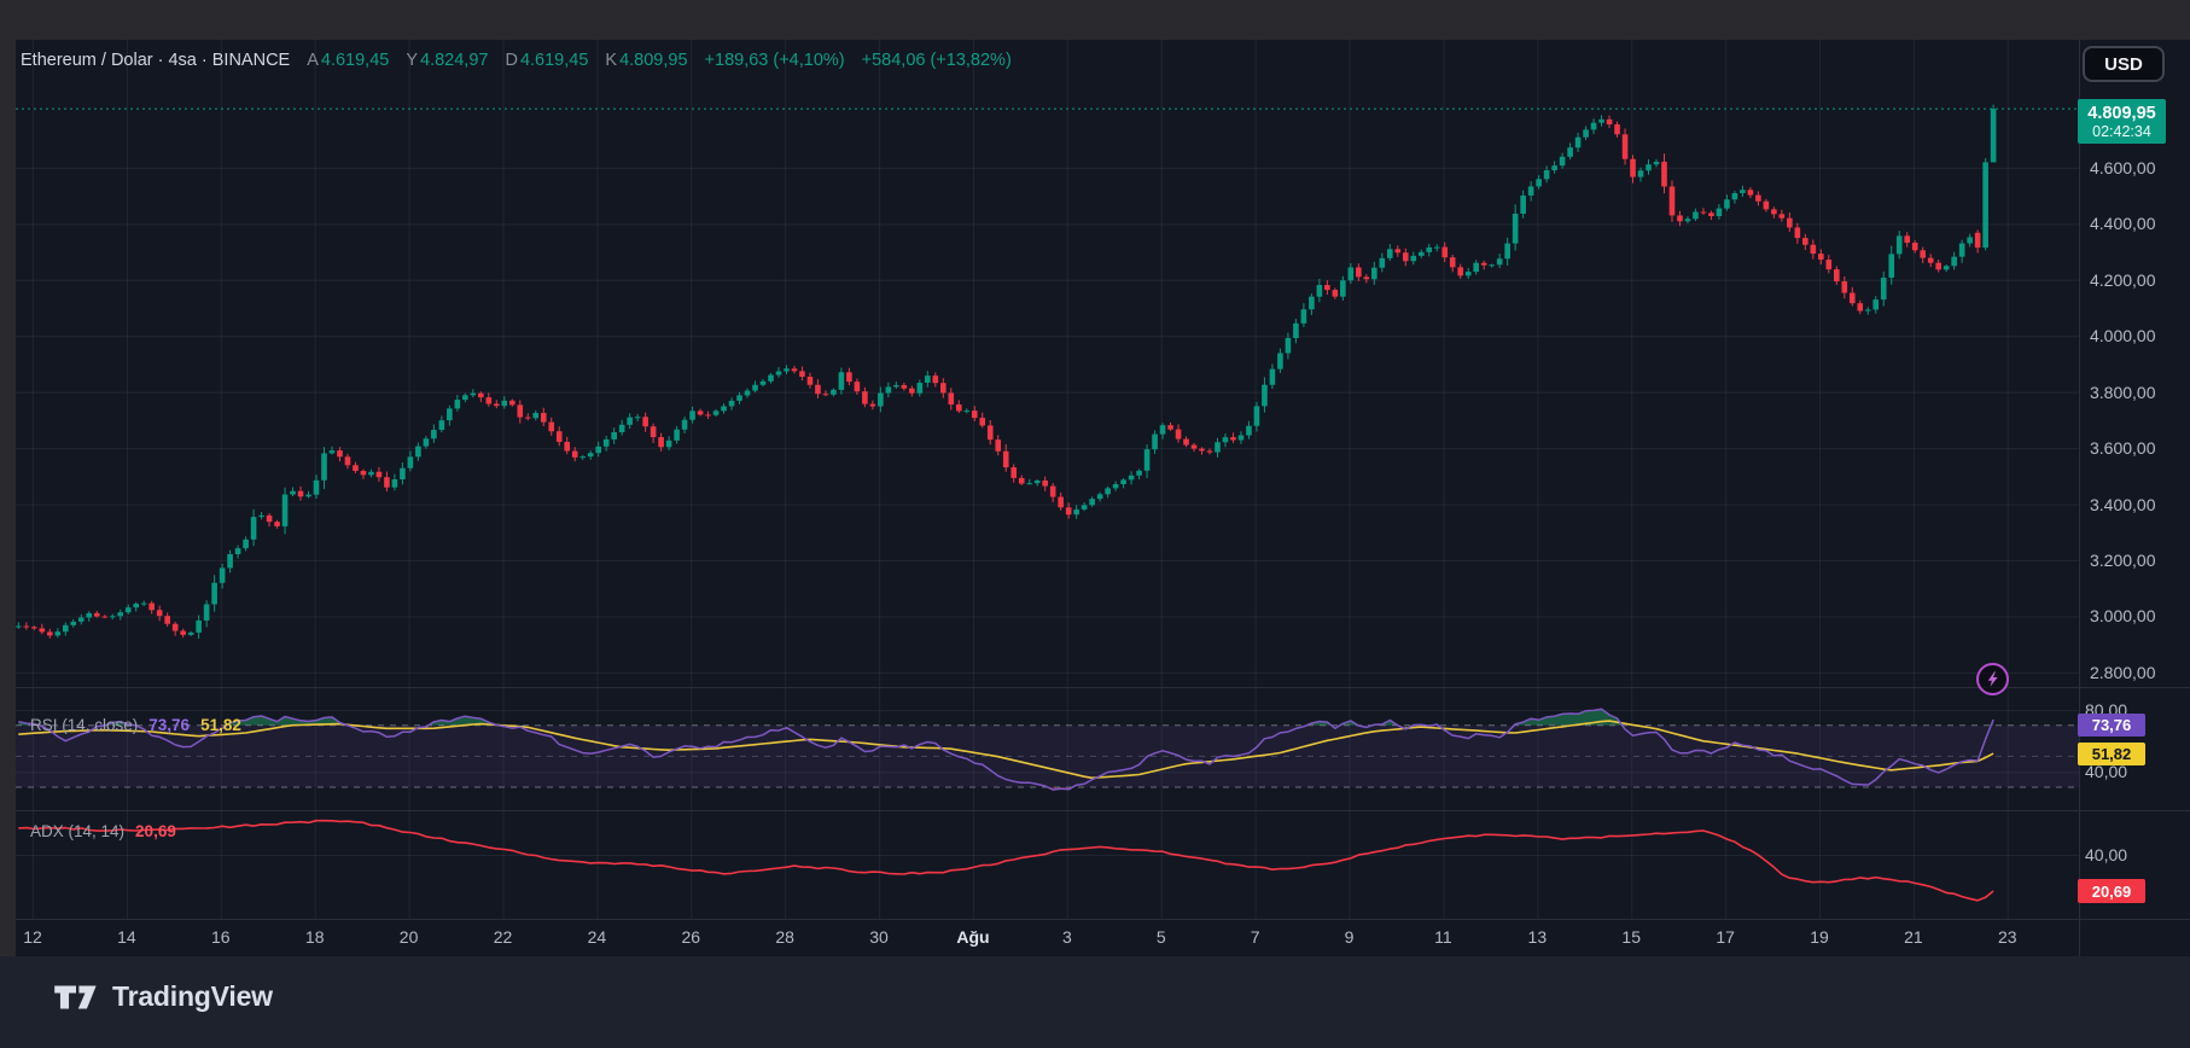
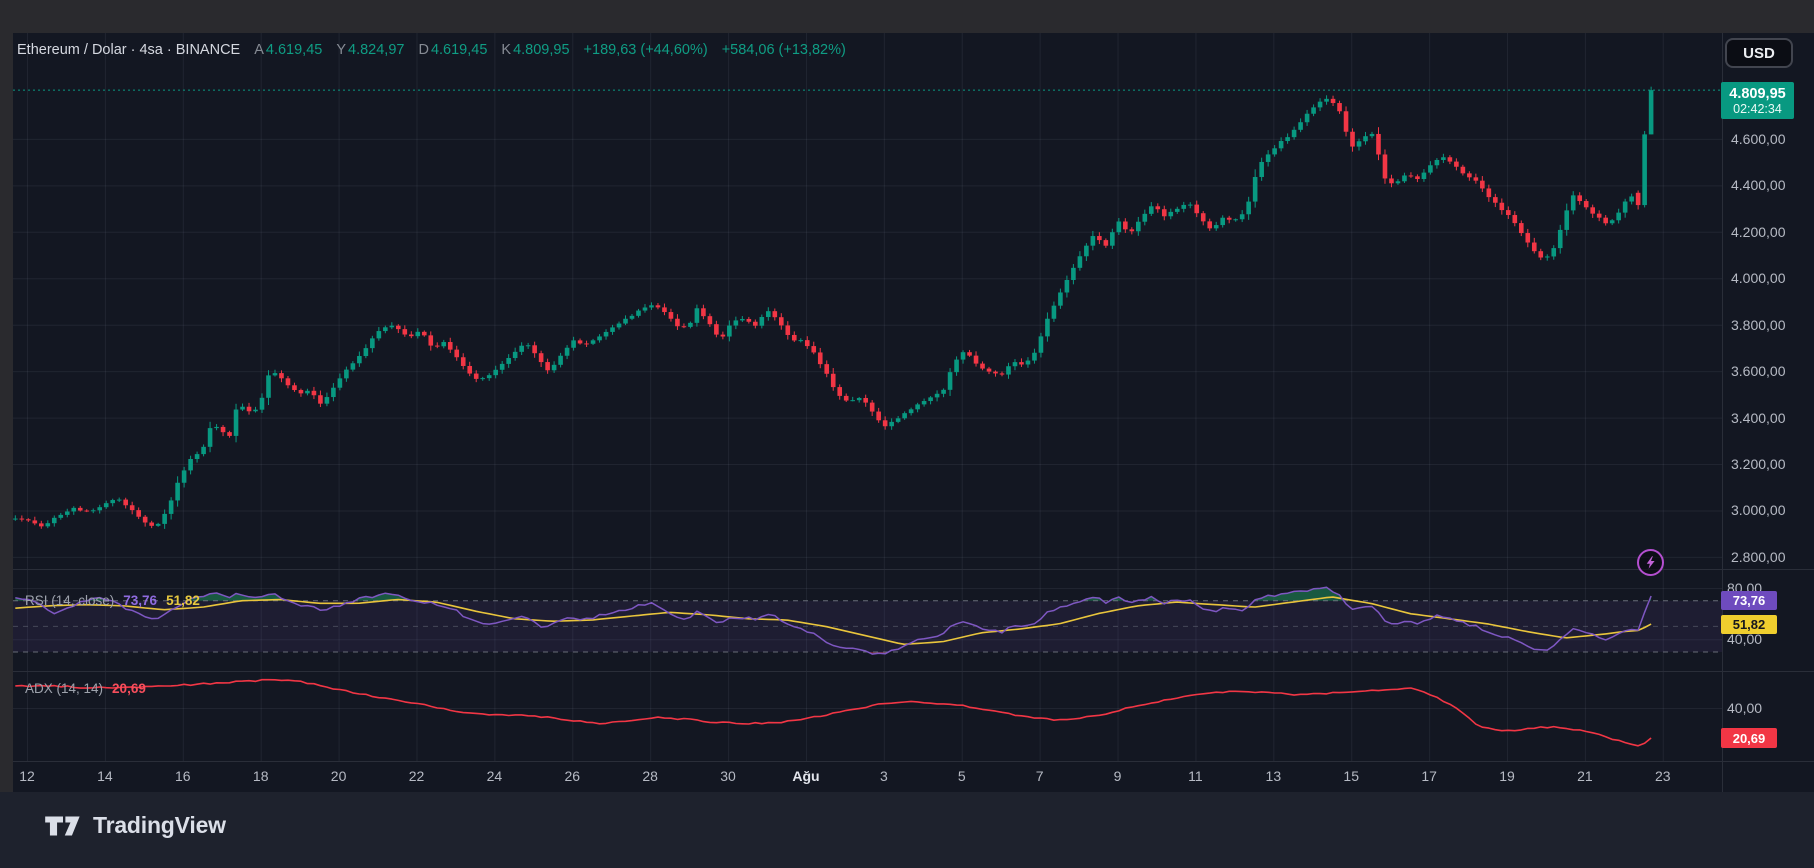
  Ethereum / Dolar · 4sa · BINANCE
  A
  4.619,45
  Y
  4.824,97
  D
  4.619,45
  K
  4.809,95
- +189,63 (+4,10%)
+ +189,63 (+44,60%)
  +584,06 (+13,82%)
  USD
  RSI (14, close)
  73,76
  51,82
  ADX (14, 14)
  20,69
  TradingView
  4.600,00
  4.400,00
  4.200,00
  4.000,00
  3.800,00
  3.600,00
  3.400,00
  3.200,00
  3.000,00
  2.800,00
  80,00
  40,00
  40,00
  12
  14
  16
  18
  20
  22
  24
  26
  28
  30
  Ağu
  3
  5
  7
  9
  11
  13
  15
  17
  19
  21
  23
  4.809,95
  02:42:34
  73,76
  51,82
  20,69
